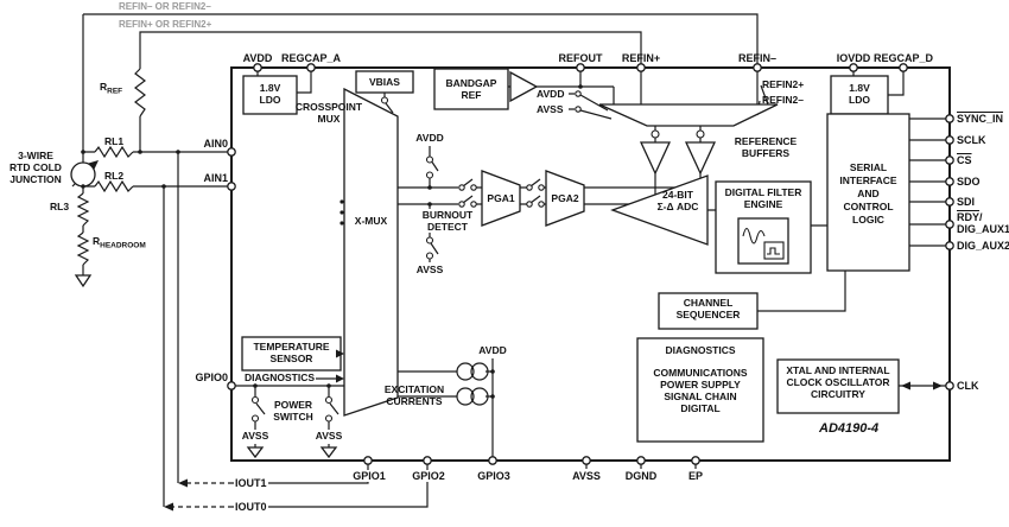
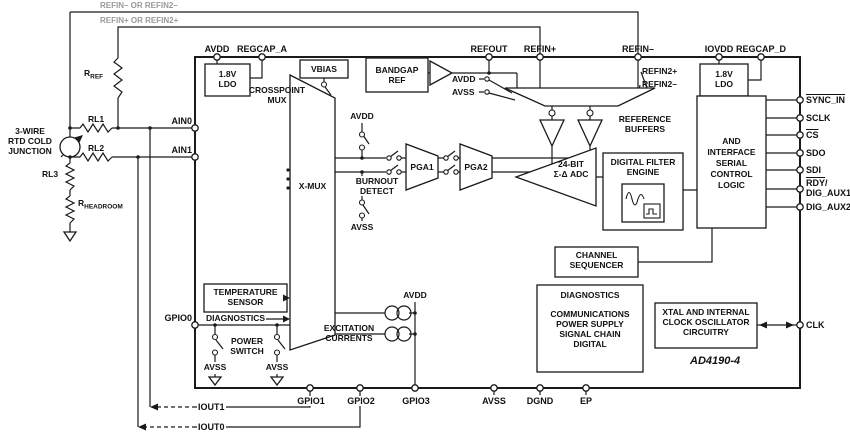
  REFIN– OR REFIN2–
  REFIN+ OR REFIN2+
  AVDD
  REGCAP_A
  REFOUT
  REFIN+
  REFIN–
  IOVDD
  REGCAP_D
  AIN0
  AIN1
  GPIO0
  3-WIRE
  RTD COLD
  JUNCTION
  RL1
  RL2
  RL3
  IOUT1
  IOUT0
  1.8V
  LDO
  1.8V
  LDO
  VBIAS
  BANDGAP
  REF
  CROSSPOINT
  MUX
  X-MUX
  BURNOUT
  DETECT
  AVDD
  AVSS
  AVDD
  AVSS
  REFIN2+
  REFIN2–
  PGA1
  PGA2
  24-BIT
  Σ-Δ ADC
  REFERENCE
  BUFFERS
  DIGITAL FILTER
  ENGINE
- SERIAL
+ AND
  INTERFACE
- AND
+ SERIAL
  CONTROL
  LOGIC
  CHANNEL
  SEQUENCER
  DIAGNOSTICS
  COMMUNICATIONS
  POWER SUPPLY
  SIGNAL CHAIN
  DIGITAL
  XTAL AND INTERNAL
  CLOCK OSCILLATOR
  CIRCUITRY
  TEMPERATURE
  SENSOR
  DIAGNOSTICS
  POWER
  SWITCH
  EXCITATION
  CURRENTS
  AVDD
  AVSS
  AVSS
  AD4190-4
  SYNC_IN
  SCLK
  CS
  SDO
  SDI
  RDY/
  DIG_AUX1
  DIG_AUX2
  CLK
  GPIO1
  GPIO2
  GPIO3
  AVSS
  DGND
  EP
